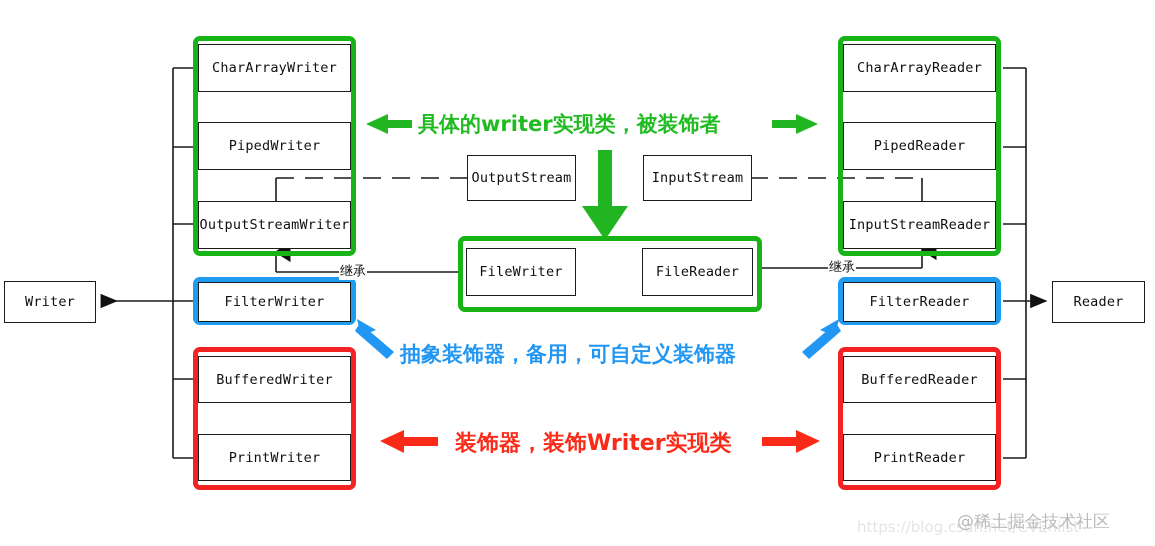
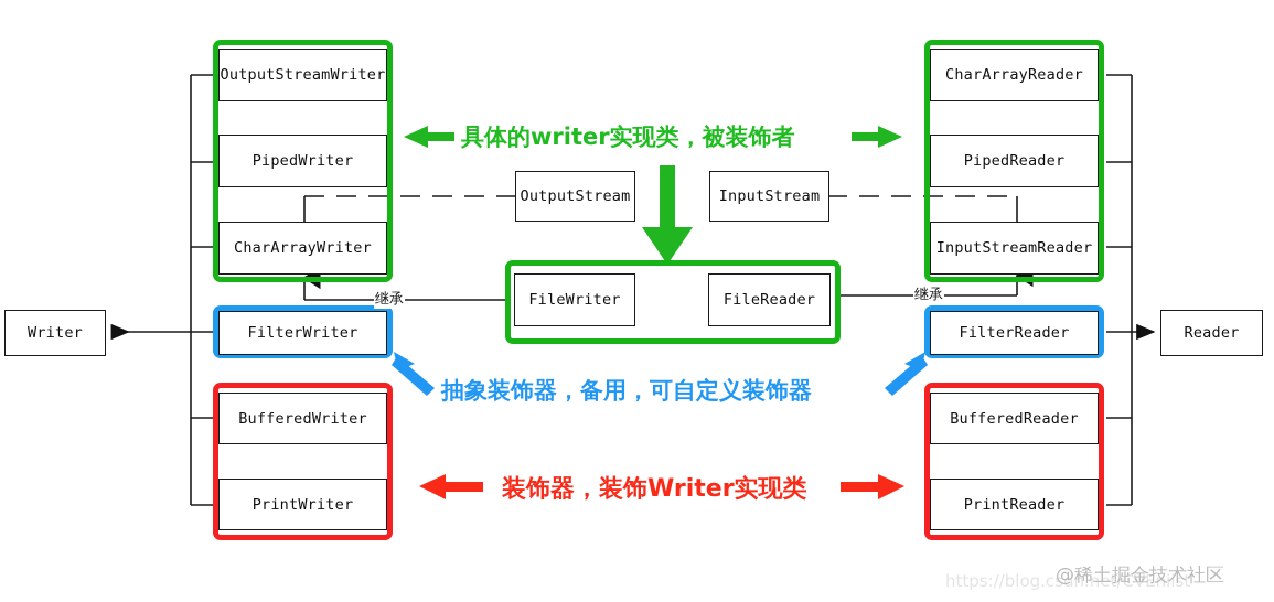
  Writer
  Reader
- CharArrayWriter
+ OutputStreamWriter
  PipedWriter
- OutputStreamWriter
+ CharArrayWriter
  FilterWriter
  BufferedWriter
  PrintWriter
  CharArrayReader
  PipedReader
  InputStreamReader
  FilterReader
  BufferedReader
  PrintReader
  OutputStream
  InputStream
  FileWriter
  FileReader
  具体的writer实现类，被装饰者
  抽象装饰器，备用，可自定义装饰器
  装饰器，装饰Writer实现类
  继承
  继承
  https://blog.csdn.net/CVEniist
  @稀土掘金技术社区
